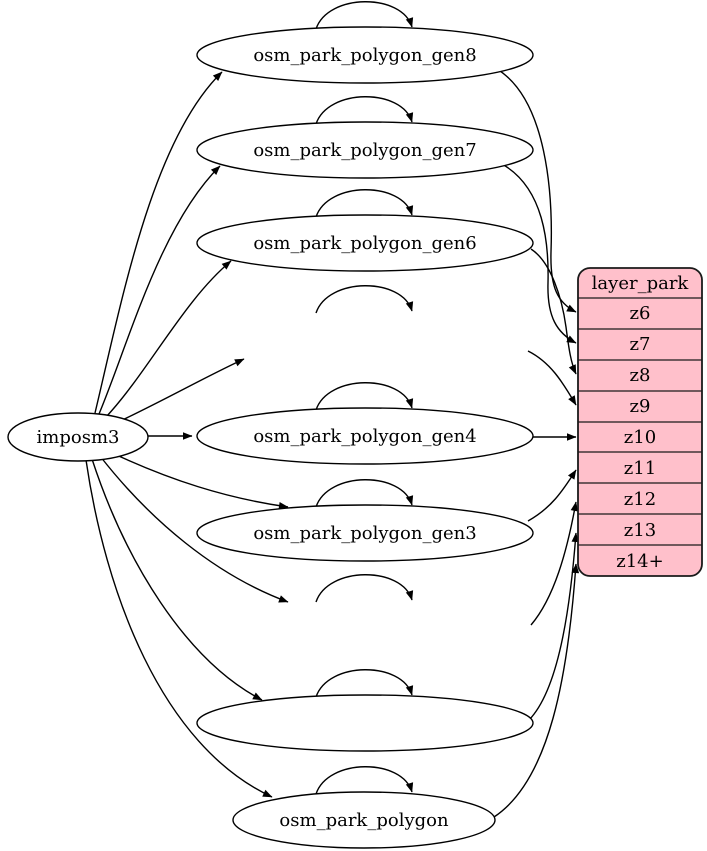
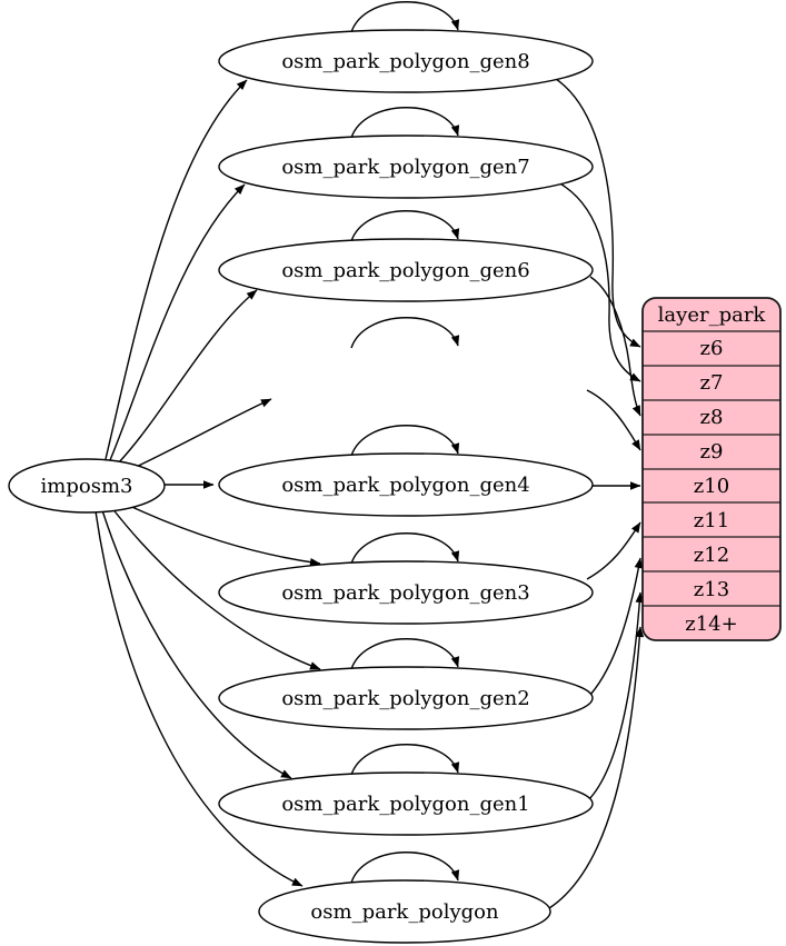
  imposm3
  osm_park_polygon_gen8
  osm_park_polygon_gen7
  osm_park_polygon_gen6
  osm_park_polygon_gen4
  osm_park_polygon_gen3
+ osm_park_polygon_gen2
+ osm_park_polygon_gen1
  osm_park_polygon
  layer_park
  z6
  z7
  z8
  z9
  z10
  z11
  z12
  z13
  z14+
